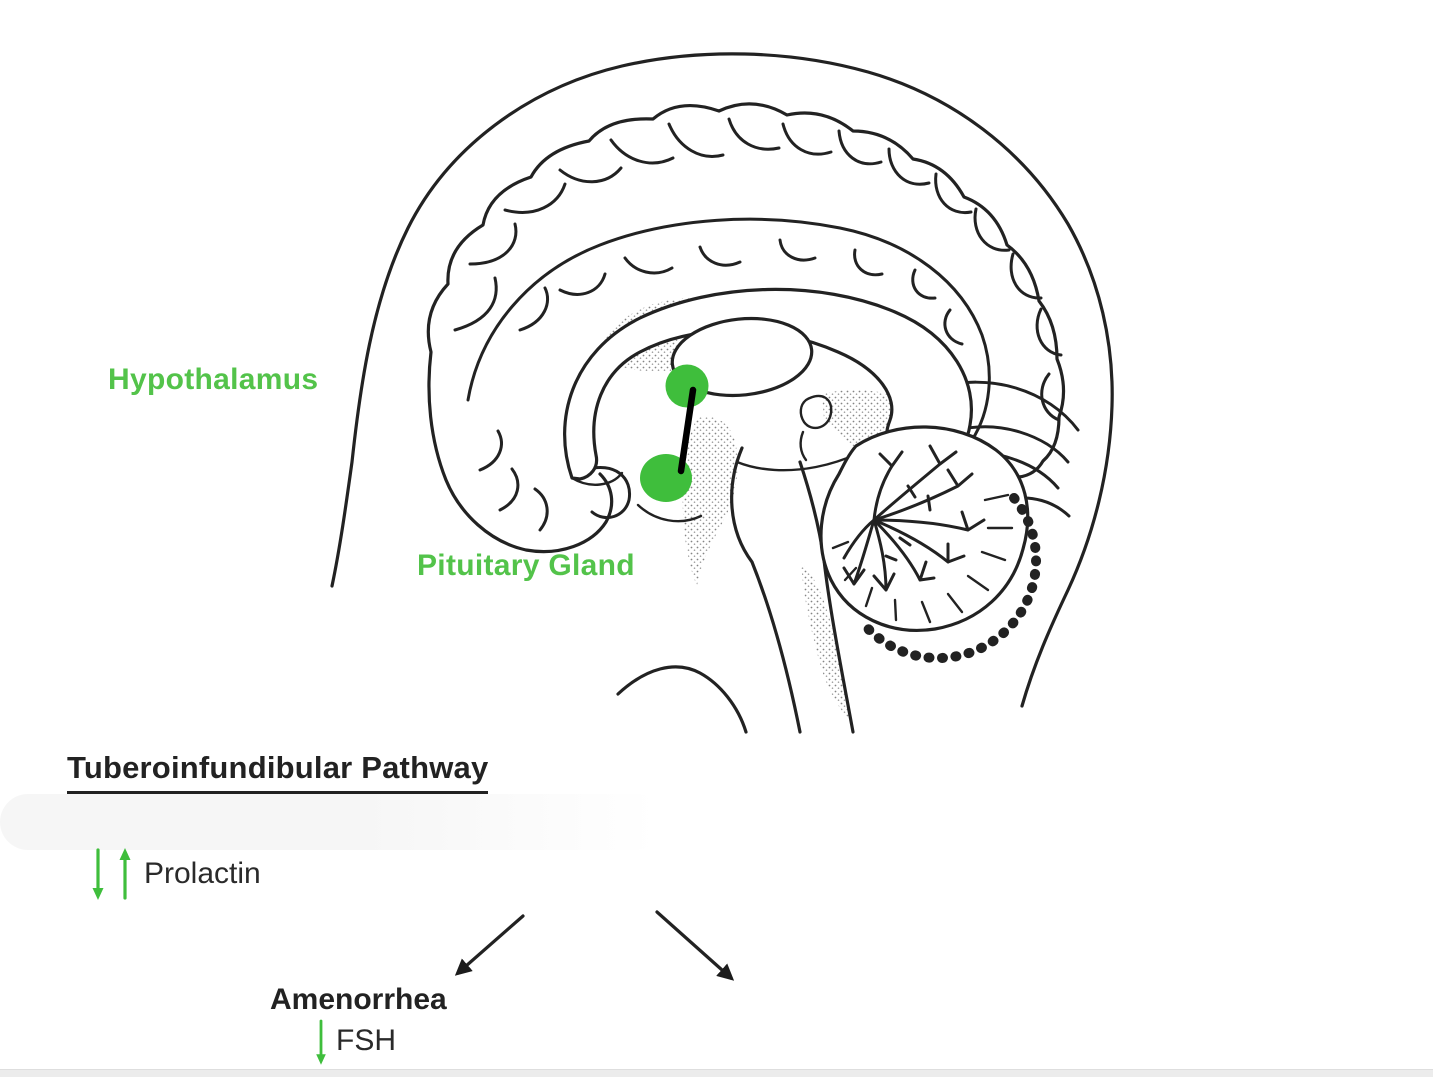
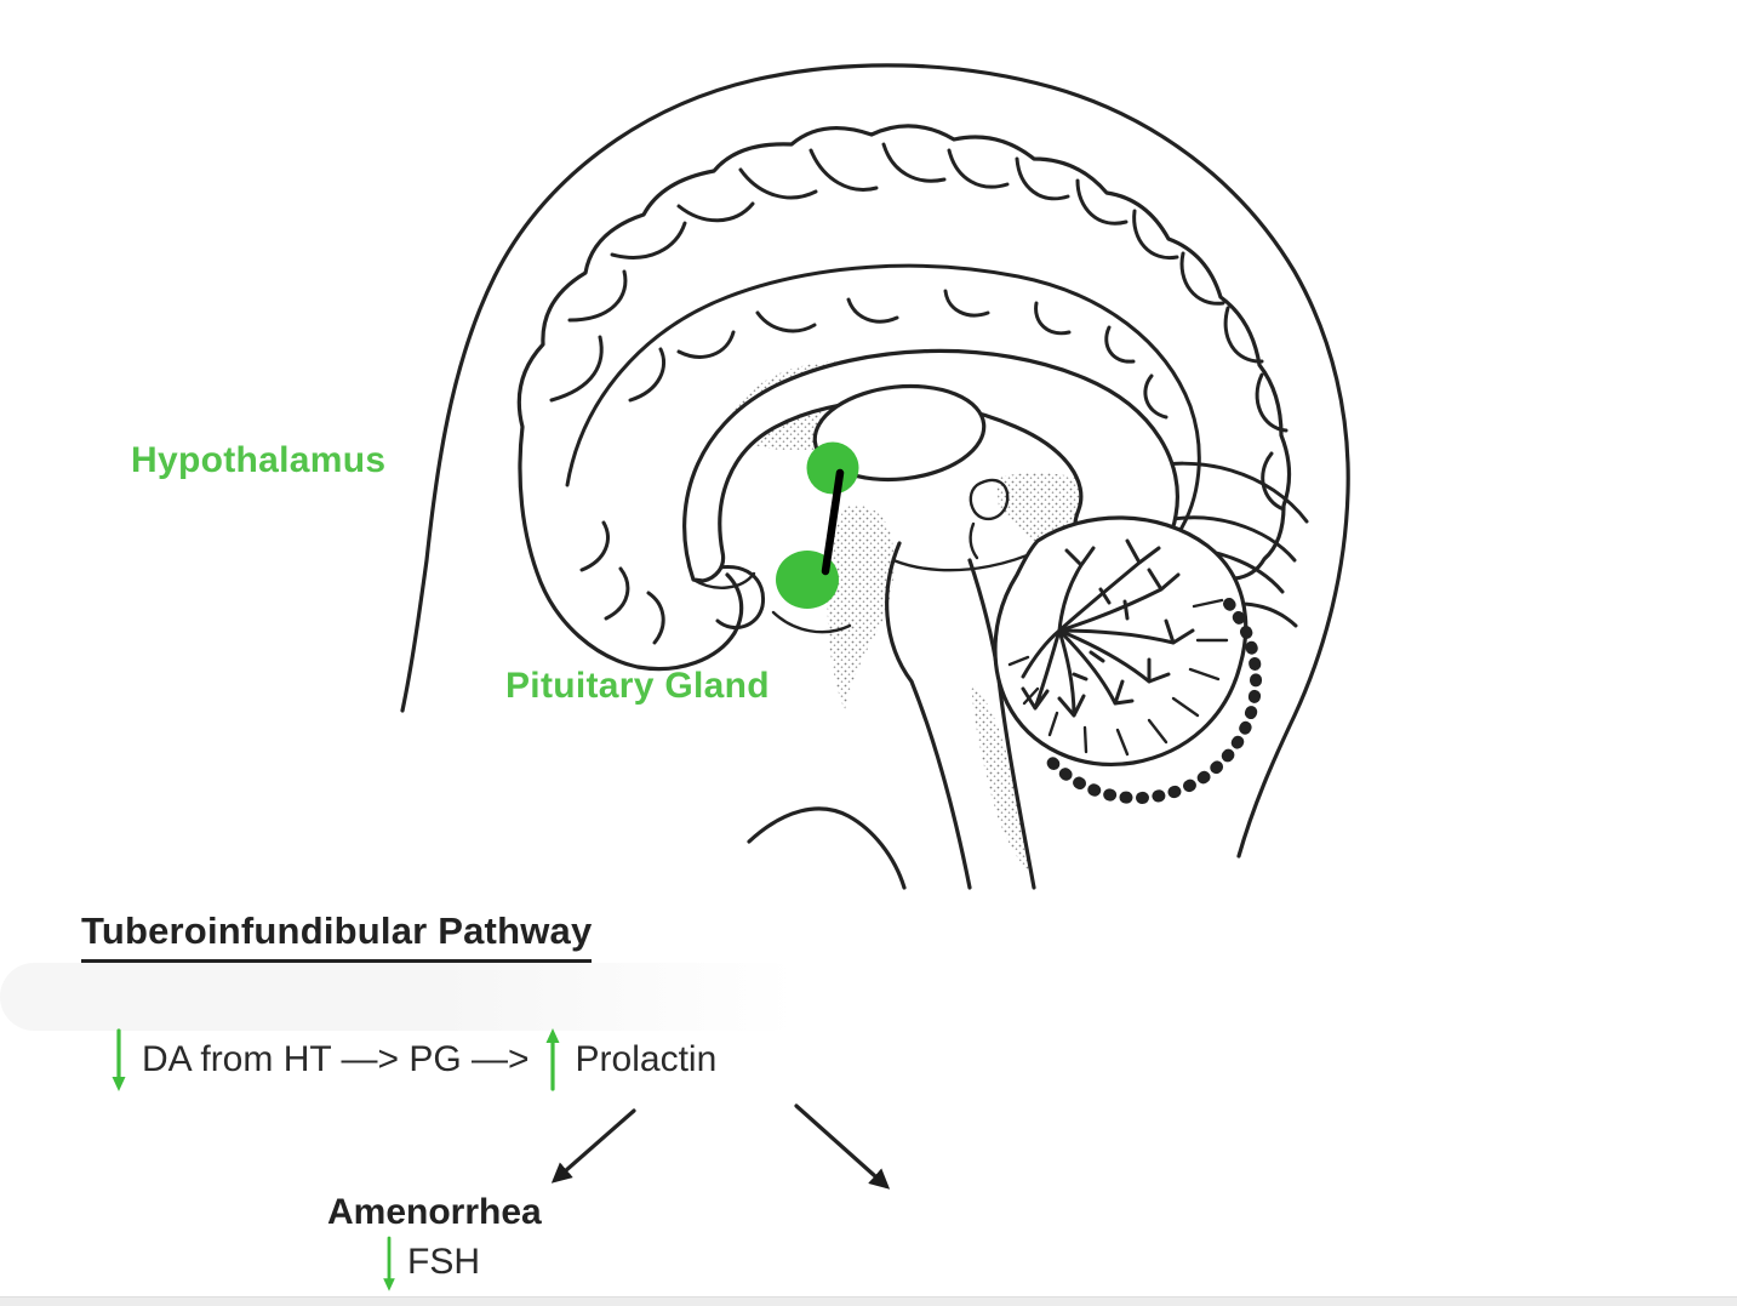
  Hypothalamus
  Pituitary Gland
  Tuberoinfundibular Pathway
+ DA from HT —> PG —>
  Prolactin
  Amenorrhea
  FSH
